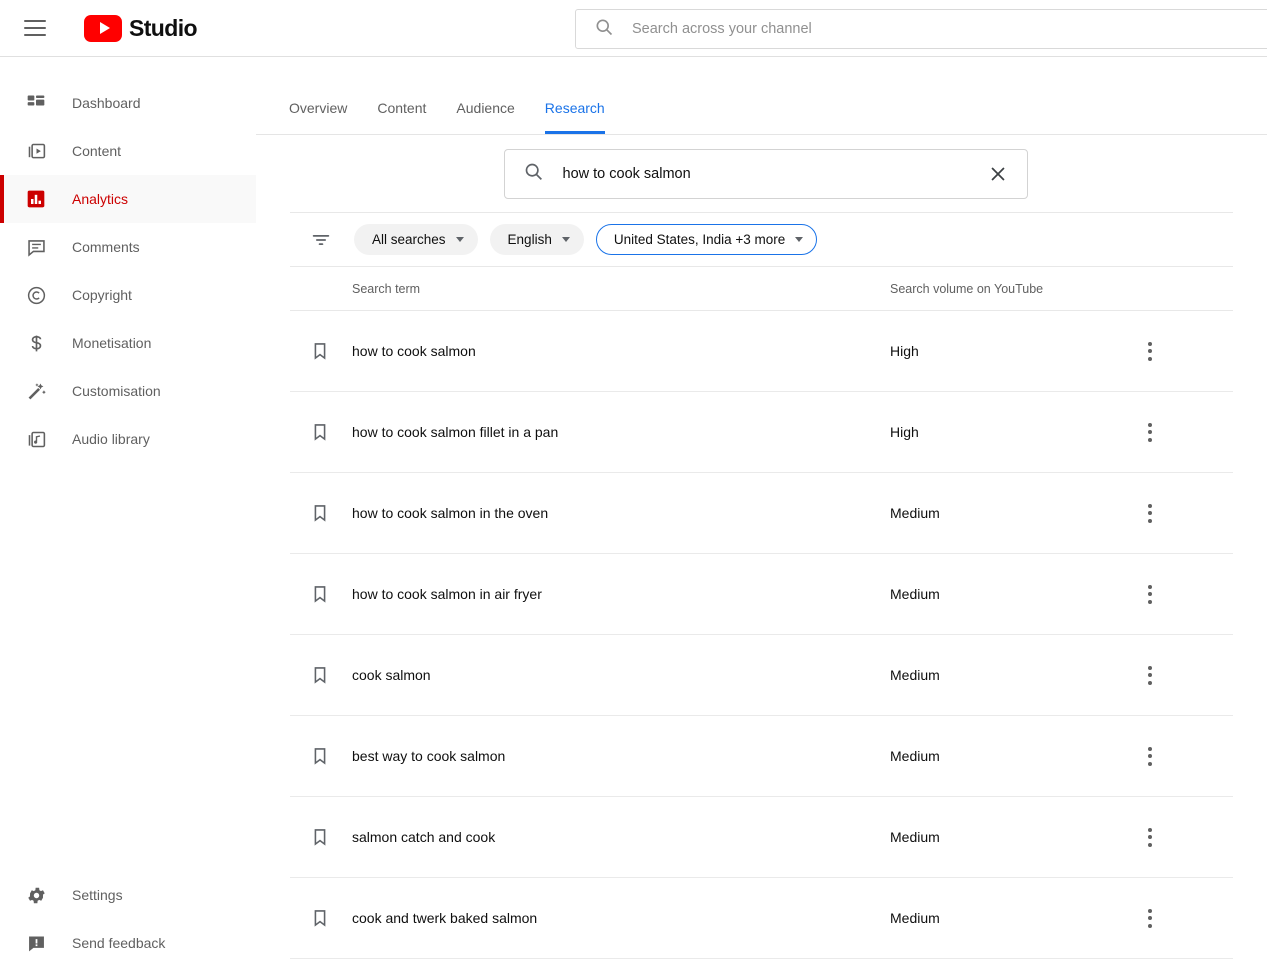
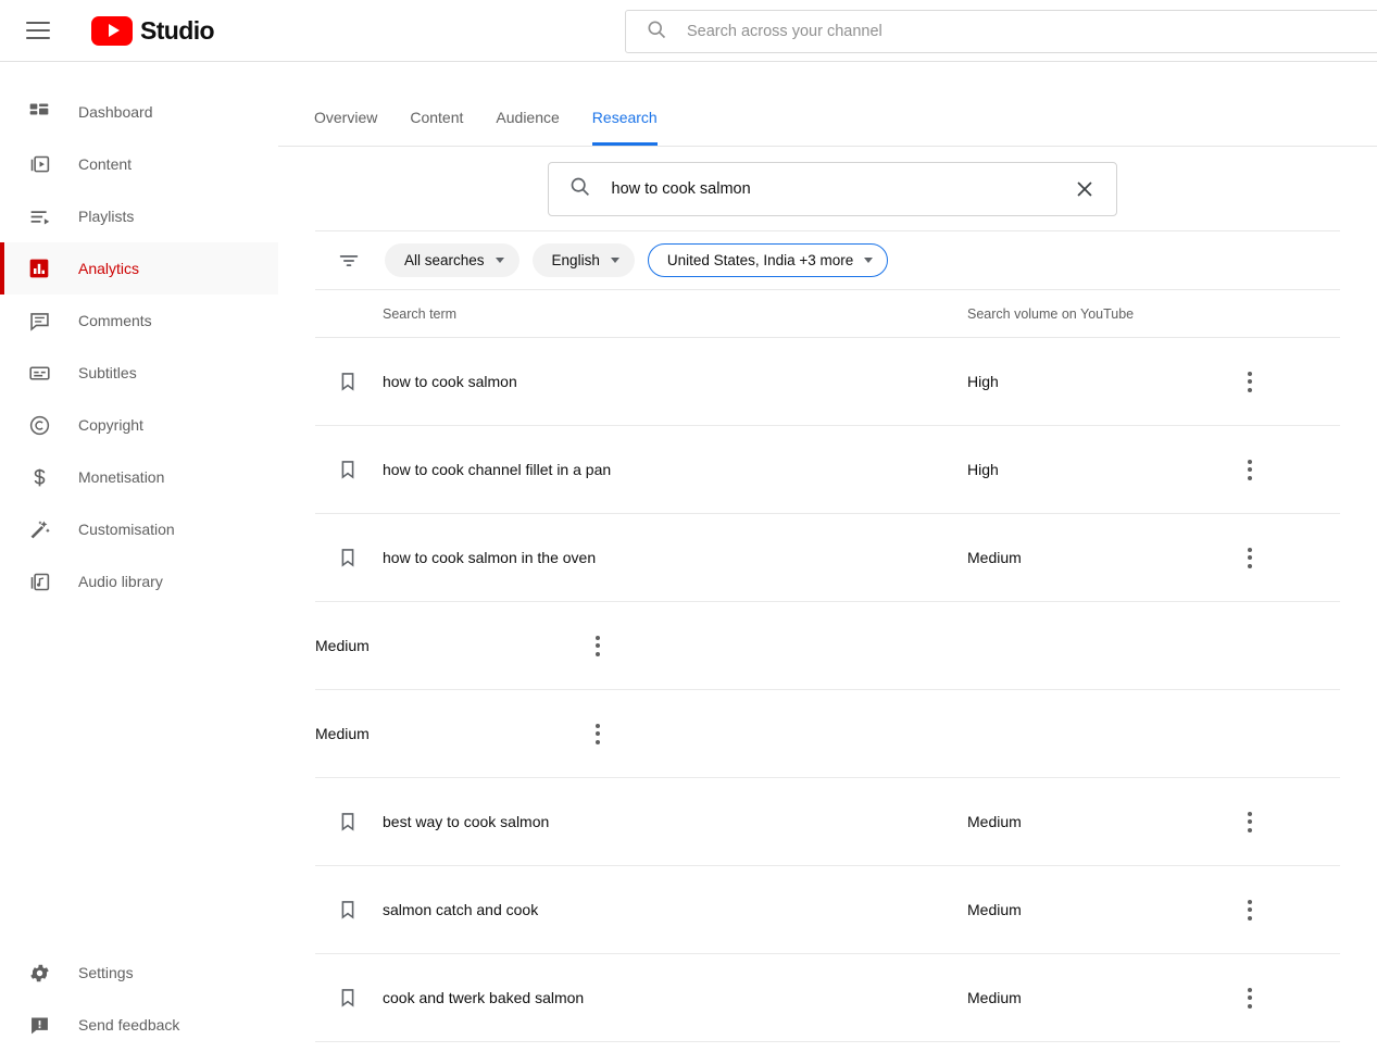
  Studio
  Search across your channel
  Dashboard
  Content
+ Playlists
  Analytics
  Comments
+ Subtitles
  Copyright
  Monetisation
  Customisation
  Audio library
  Settings
  Send feedback
  Overview
  Content
  Audience
  Research
  how to cook salmon
  All searches
  English
  United States, India +3 more
  Search term
  Search volume on YouTube
  how to cook salmon
  High
- how to cook salmon fillet in a pan
+ how to cook channel fillet in a pan
  High
  how to cook salmon in the oven
  Medium
- how to cook salmon in air fryer
  Medium
- cook salmon
  Medium
  best way to cook salmon
  Medium
  salmon catch and cook
  Medium
  cook and twerk baked salmon
  Medium
